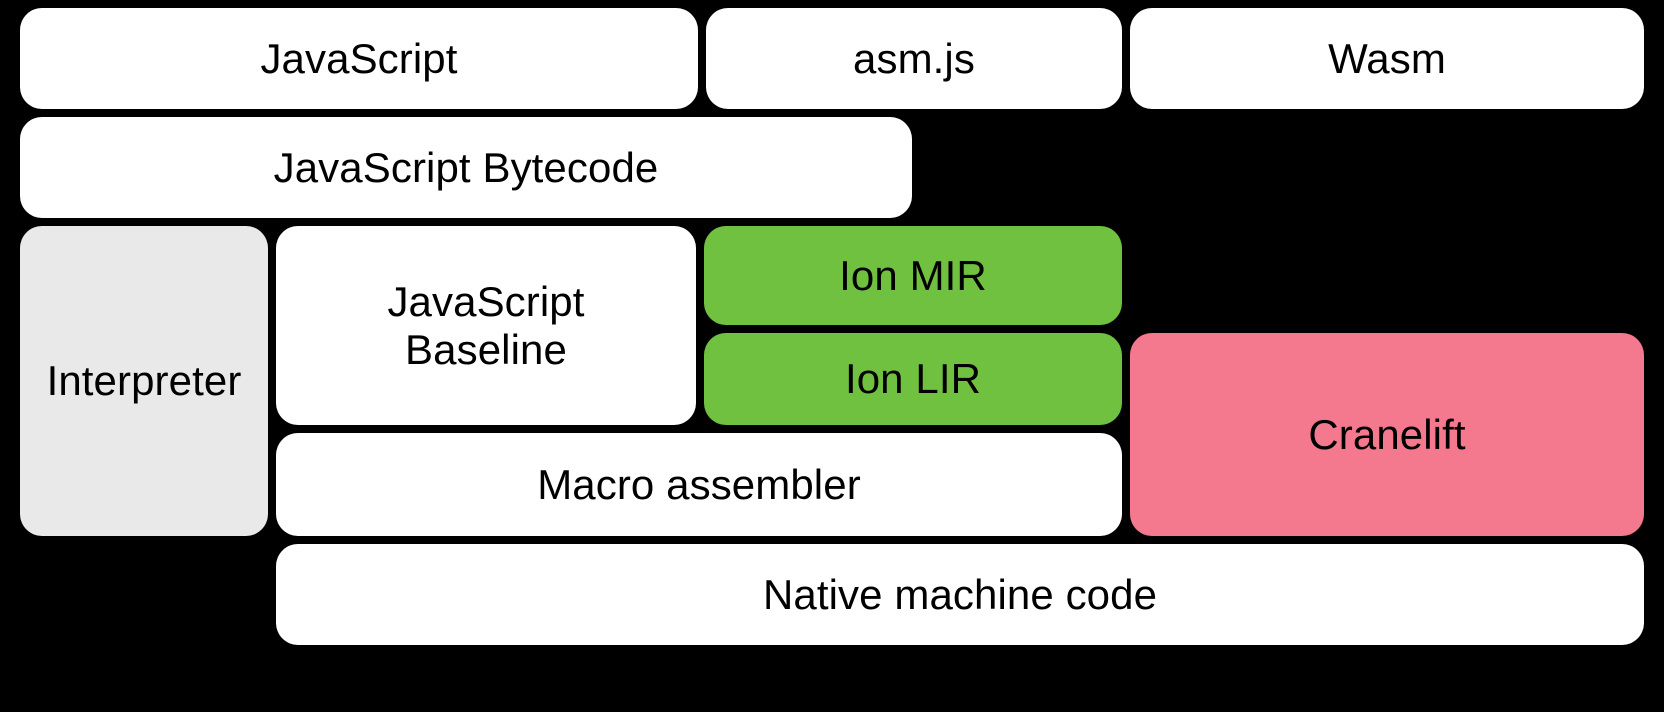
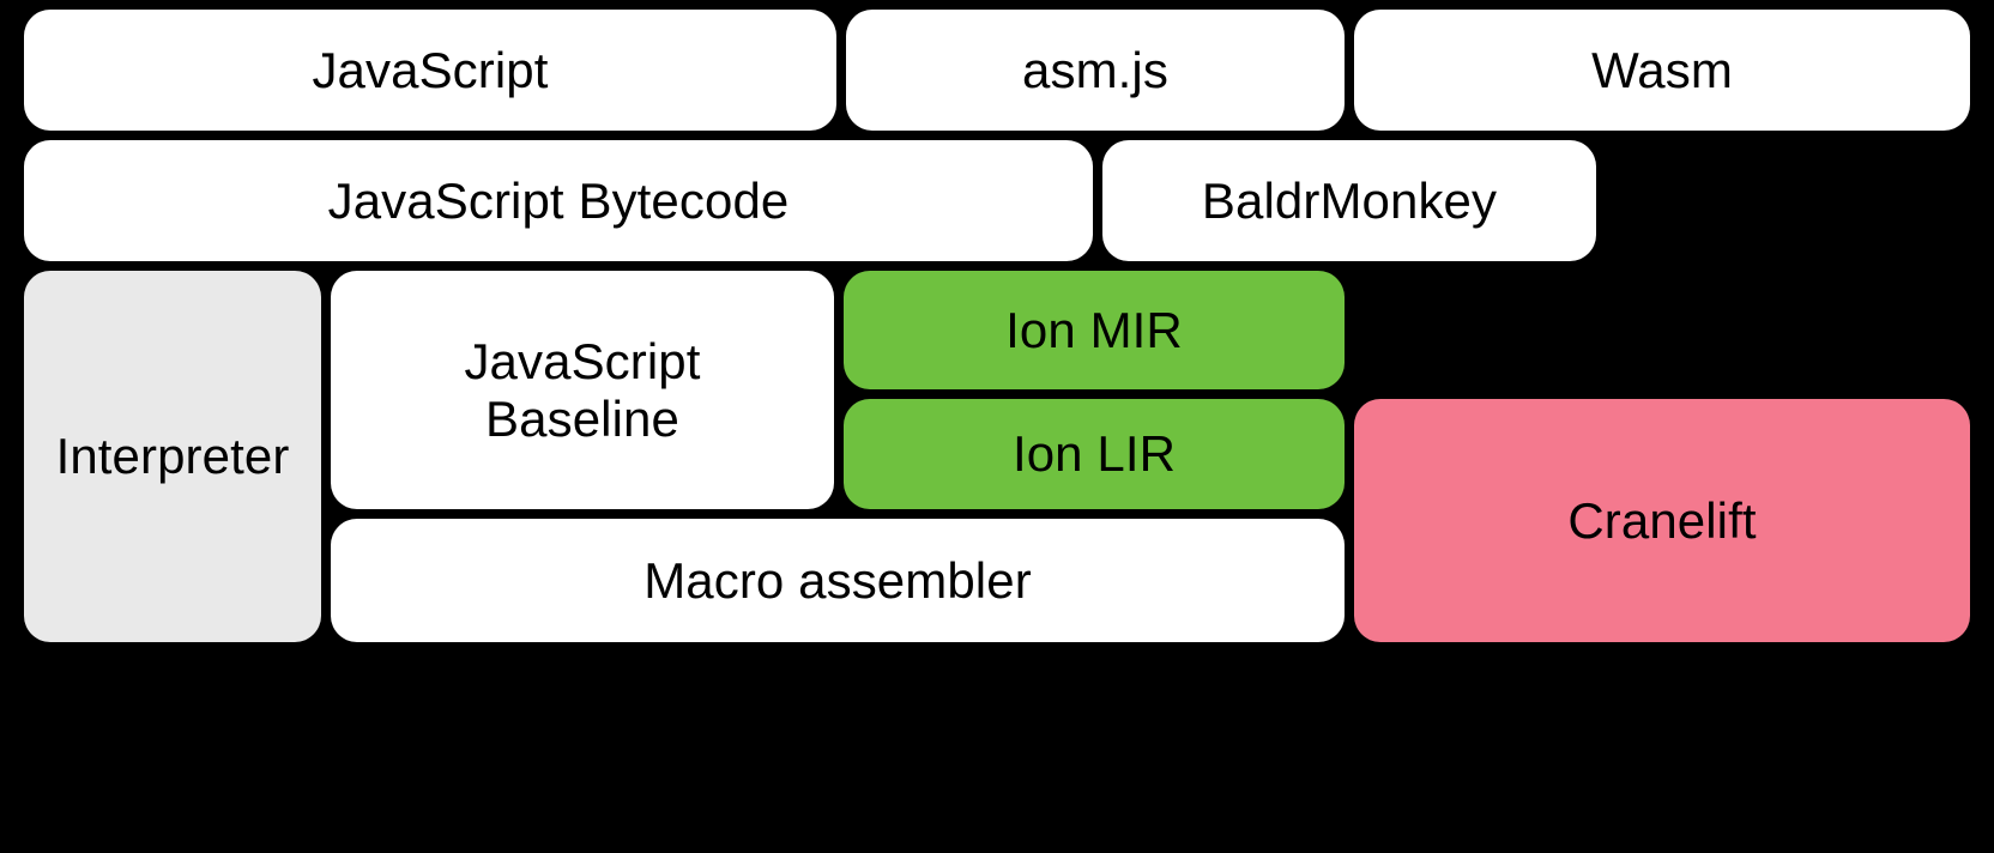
  JavaScript
  asm.js
  Wasm
  JavaScript Bytecode
+ BaldrMonkey
  Interpreter
  JavaScript
  Baseline
  Ion MIR
  Ion LIR
  Cranelift
  Macro assembler
- Native machine code
